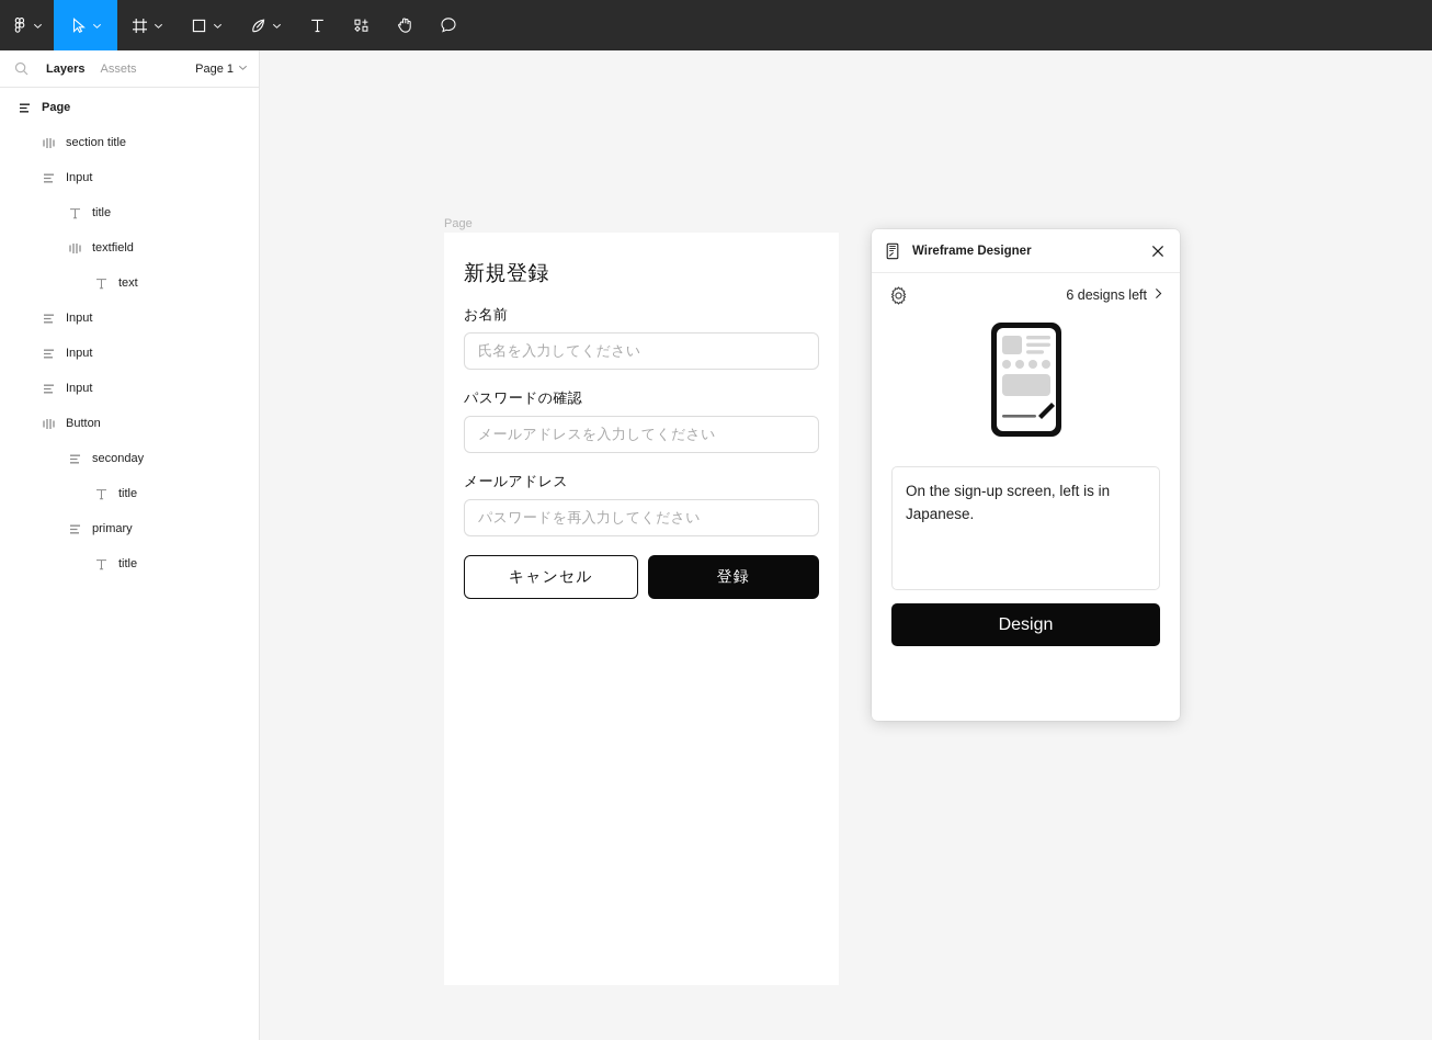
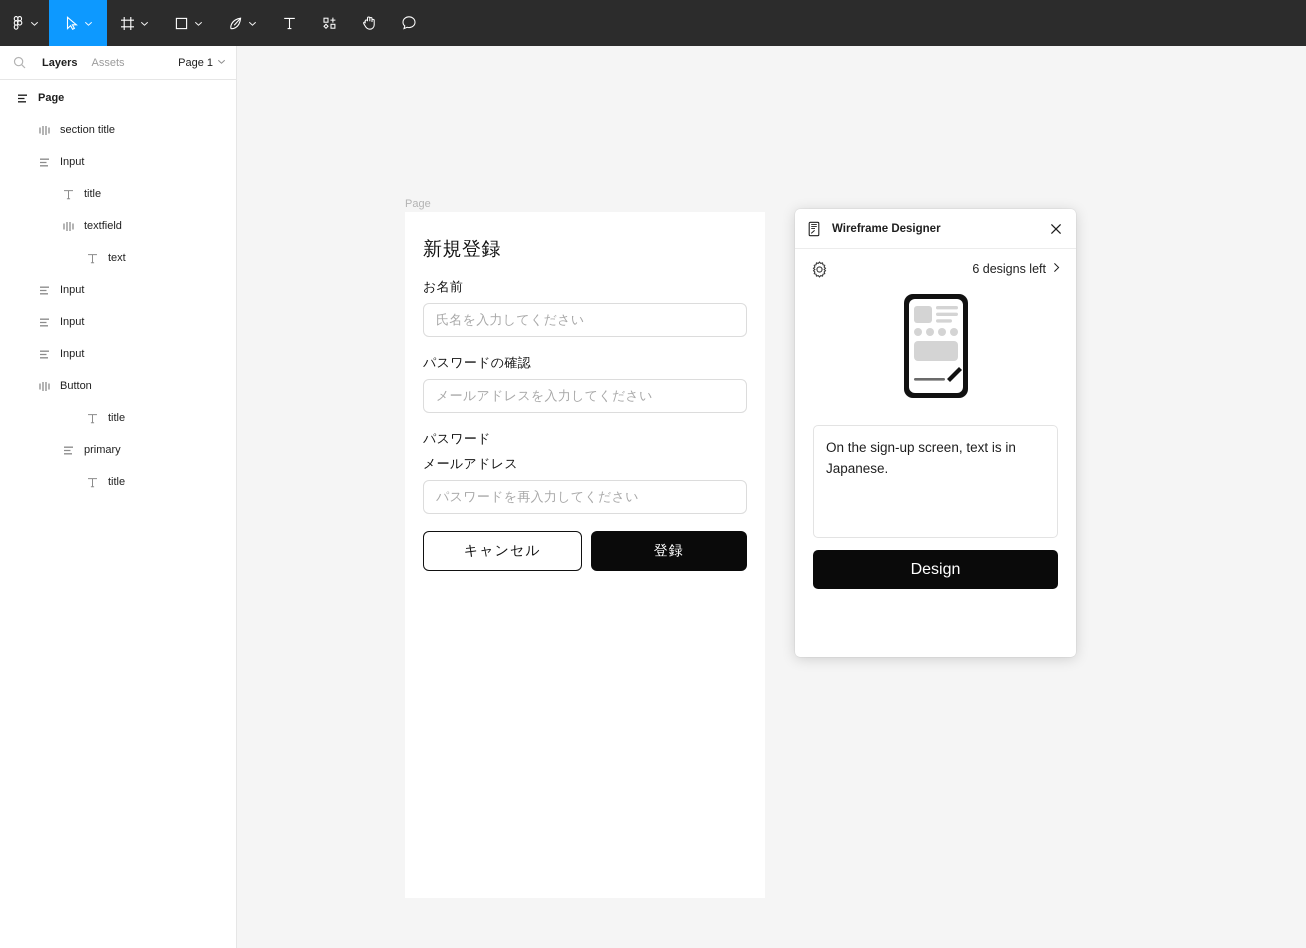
  Layers
  Assets
  Page 1
  Page
  section title
  Input
  title
  textfield
  text
  Input
  Input
  Input
  Button
- seconday
  title
  primary
  title
  Page
  新規登録
  お名前
  氏名を入力してください
  パスワードの確認
  メールアドレスを入力してください
+ パスワード
  メールアドレス
  パスワードを再入力してください
  キャンセル
  登録
  Wireframe Designer
  6 designs left
- On the sign-up screen, left is in Japanese.
+ On the sign-up screen, text is in Japanese.
  Design
